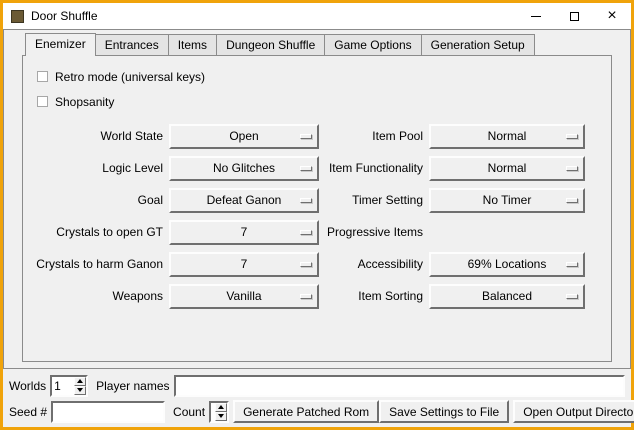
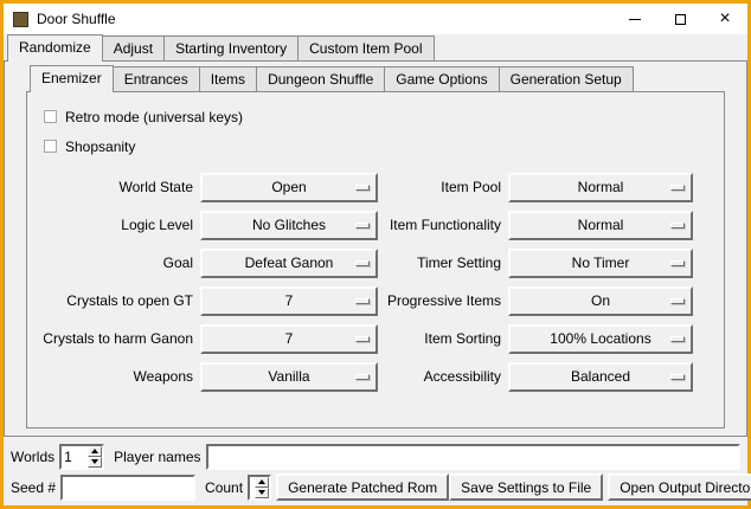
  Door Shuffle
  ×
+ Randomize
+ Adjust
+ Starting Inventory
+ Custom Item Pool
  Enemizer
  Entrances
  Items
  Dungeon Shuffle
  Game Options
  Generation Setup
  Retro mode (universal keys)
  Shopsanity
  World State
  Open
  Item Pool
  Normal
  Logic Level
  No Glitches
  Item Functionality
  Normal
  Goal
  Defeat Ganon
  Timer Setting
  No Timer
  Crystals to open GT
  7
  Progressive Items
+ On
  Crystals to harm Ganon
  7
- Accessibility
+ Item Sorting
- 69% Locations
+ 100% Locations
  Weapons
  Vanilla
- Item Sorting
+ Accessibility
  Balanced
  Worlds
  1
  Player names
  Seed #
  Count
  Generate Patched Rom
  Save Settings to File
  Open Output Directo
